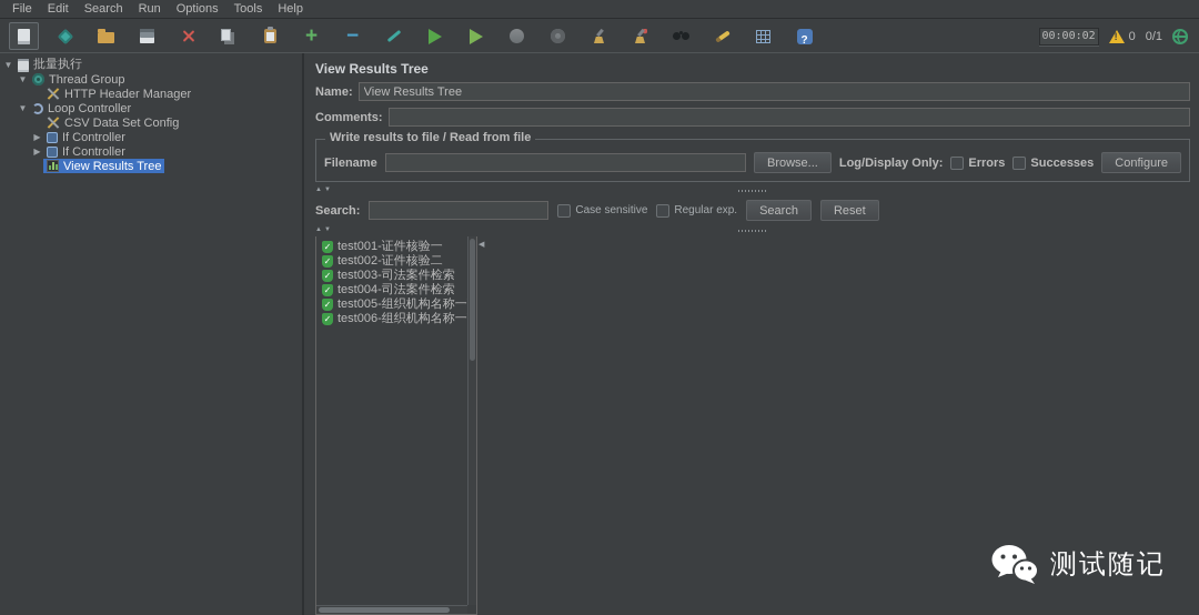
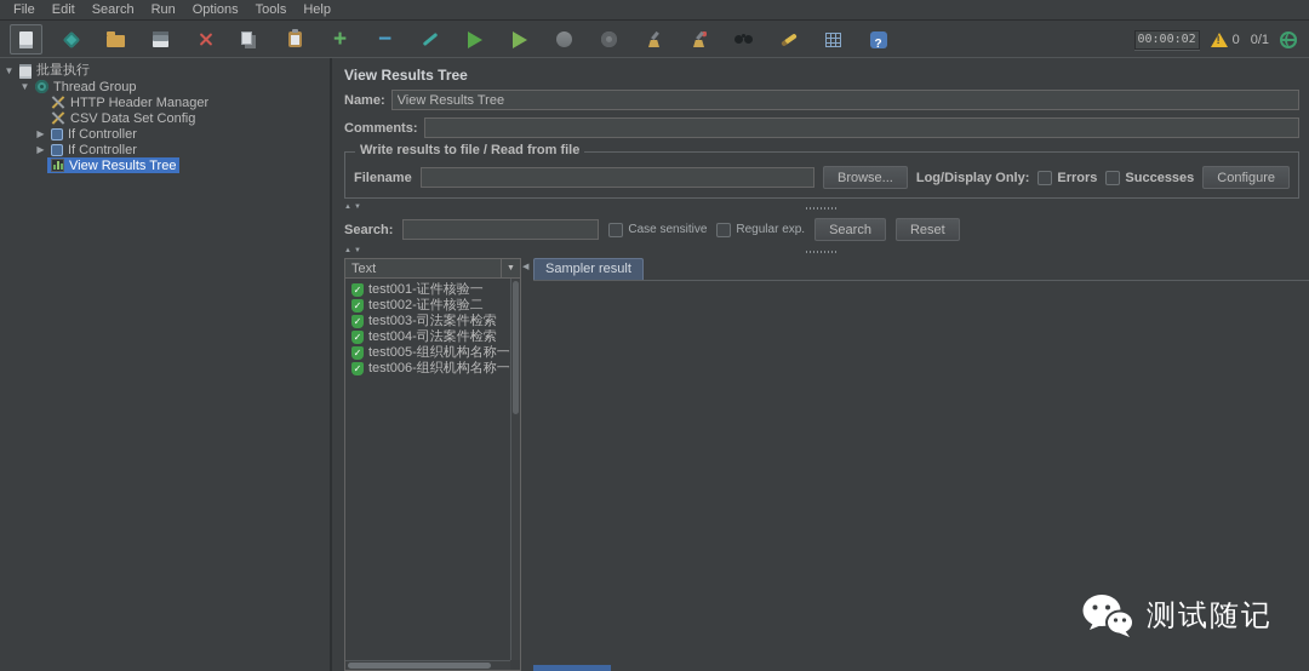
  File
  Edit
  Search
  Run
  Options
  Tools
  Help
  00:00:02
  0
  0/1
  批量执行
  Thread Group
  HTTP Header Manager
- Loop Controller
  CSV Data Set Config
  If Controller
  If Controller
  View Results Tree
  View Results Tree
  Name:
  View Results Tree
  Comments:
  Write results to file / Read from file
  Filename
  Browse...
  Log/Display Only:
  Errors
  Successes
  Configure
  Search:
  Case sensitive
  Regular exp.
  Search
  Reset
+ Text
  test001-证件核验一
  test002-证件核验二
  test003-司法案件检索
  test004-司法案件检索
  test005-组织机构名称一
  test006-组织机构名称一
+ Sampler result
  测试随记
